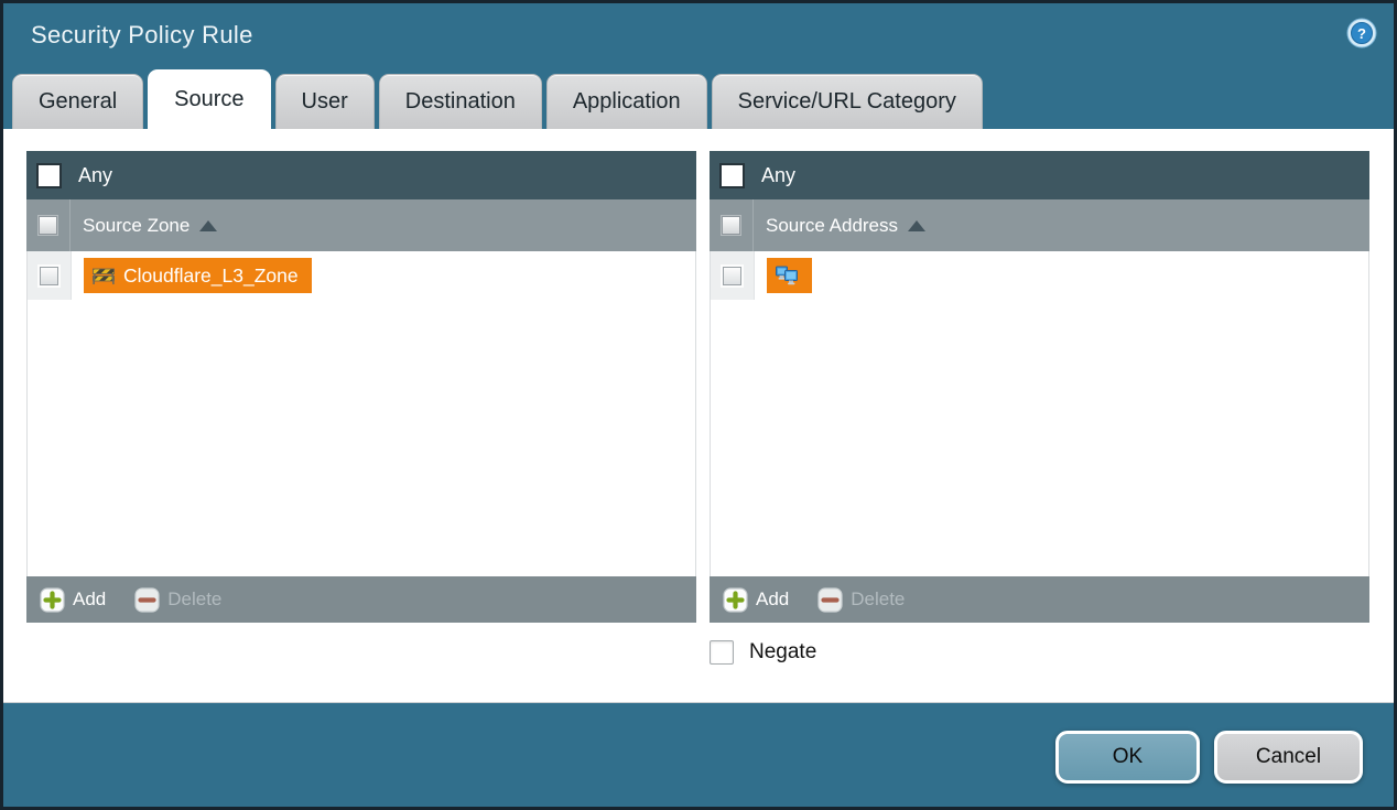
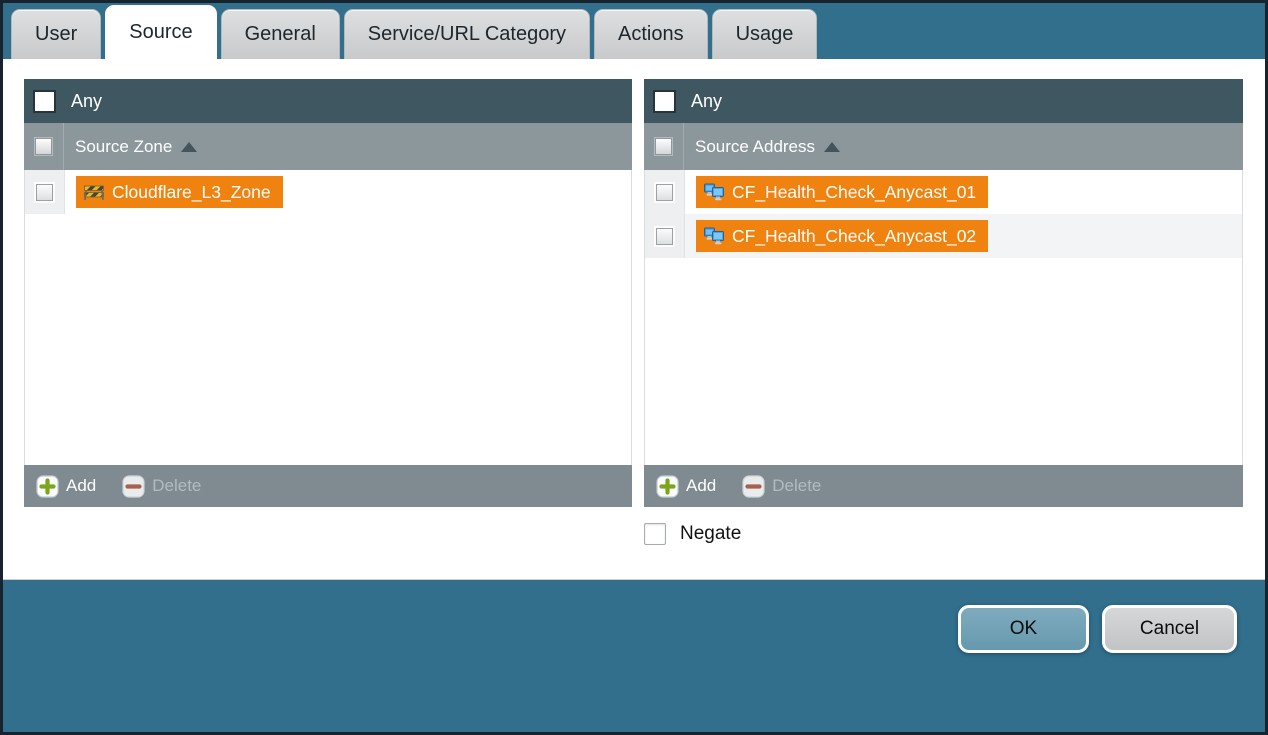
- Security Policy Rule
- ?
- General
+ User
  Source
- User
+ General
- Destination
- Application
  Service/URL Category
+ Actions
+ Usage
  Any
  Source Zone
  Cloudflare_L3_Zone
  Add
  Delete
  Any
  Source Address
+ CF_Health_Check_Anycast_01
+ CF_Health_Check_Anycast_02
  Add
  Delete
  Negate
  OK
  Cancel
